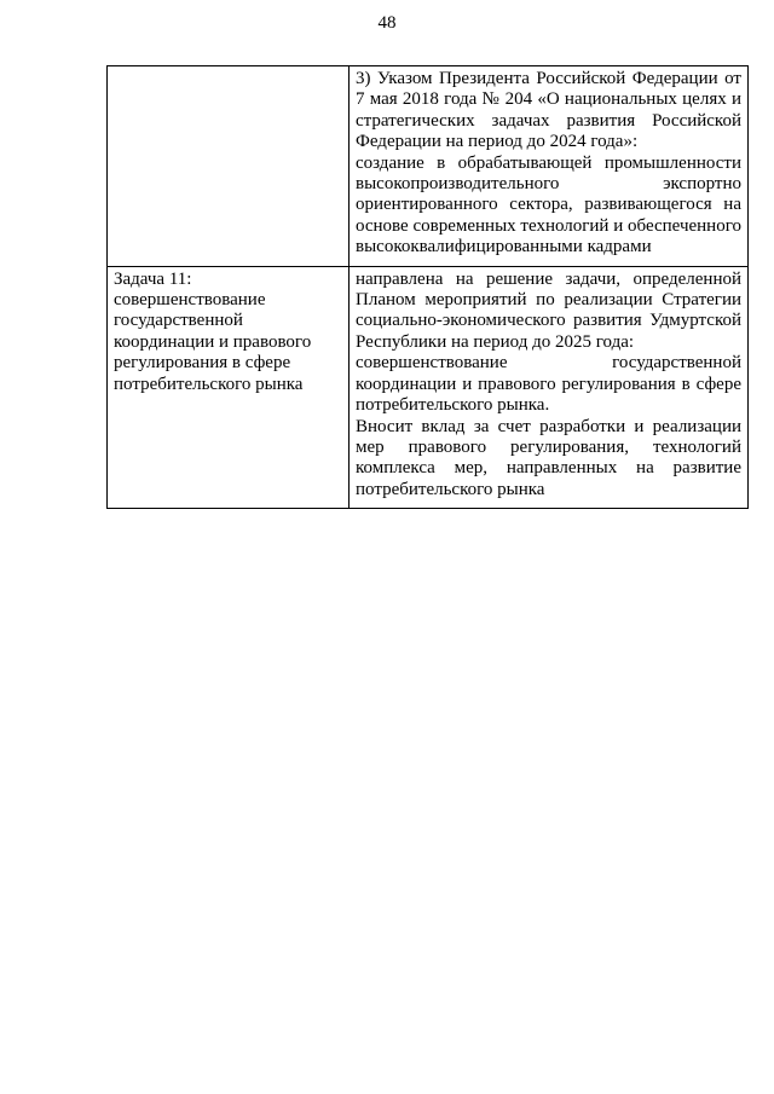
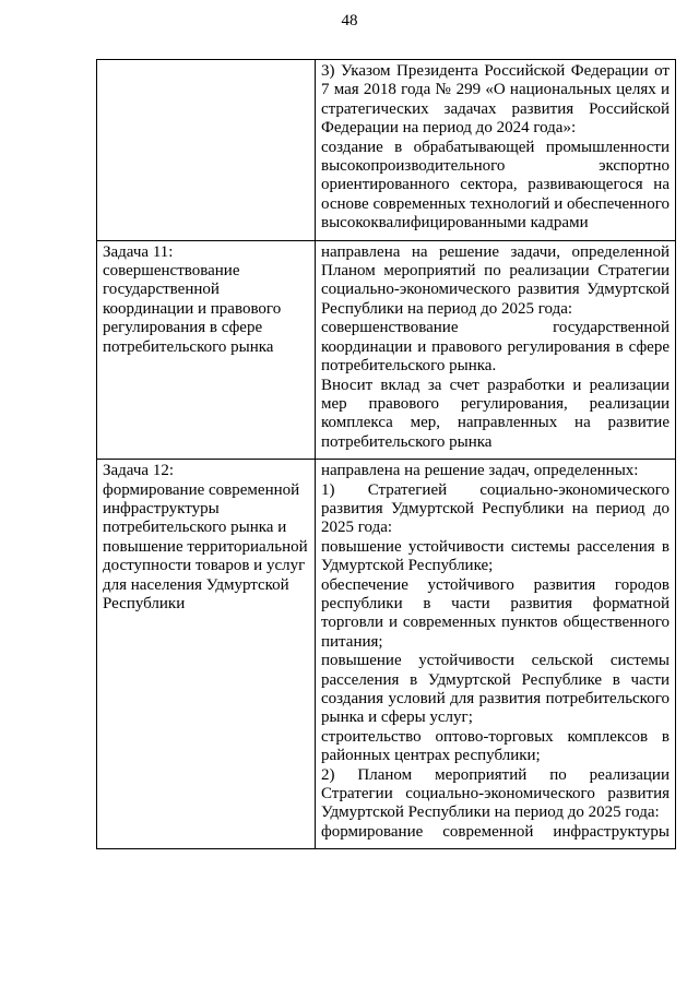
  48
- 	3) Указом Президента Российской Федерации от 7 мая 2018 года № 204 «О национальных целях и стратегических задачах развития Российской Федерации на период до 2024 года»: создание в обрабатывающей промышленности высокопроизводительного экспортно ориентированного сектора, развивающегося на основе современных технологий и обеспеченного высококвалифицированными кадрами
+ 	3) Указом Президента Российской Федерации от 7 мая 2018 года № 299 «О национальных целях и стратегических задачах развития Российской Федерации на период до 2024 года»: создание в обрабатывающей промышленности высокопроизводительного экспортно ориентированного сектора, развивающегося на основе современных технологий и обеспеченного высококвалифицированными кадрами
- Задача 11: совершенствование государственной координации и правового регулирования в сфере потребительского рынка	направлена на решение задачи, определенной Планом мероприятий по реализации Стратегии социально-экономического развития Удмуртской Республики на период до 2025 года: совершенствование государственной координации и правового регулирования в сфере потребительского рынка. Вносит вклад за счет разработки и реализации мер правового регулирования, технологий комплекса мер, направленных на развитие потребительского рынка
+ Задача 11: совершенствование государственной координации и правового регулирования в сфере потребительского рынка	направлена на решение задачи, определенной Планом мероприятий по реализации Стратегии социально-экономического развития Удмуртской Республики на период до 2025 года: совершенствование государственной координации и правового регулирования в сфере потребительского рынка. Вносит вклад за счет разработки и реализации мер правового регулирования, реализации комплекса мер, направленных на развитие потребительского рынка
+ Задача 12: формирование современной инфраструктуры потребительского рынка и повышение территориальной доступности товаров и услуг для населения Удмуртской Республики	направлена на решение задач, определенных: 1) Стратегией социально-экономического развития Удмуртской Республики на период до 2025 года: повышение устойчивости системы расселения в Удмуртской Республике; обеспечение устойчивого развития городов республики в части развития форматной торговли и современных пунктов общественного питания; повышение устойчивости сельской системы расселения в Удмуртской Республике в части создания условий для развития потребительского рынка и сферы услуг; строительство оптово-торговых комплексов в районных центрах республики; 2) Планом мероприятий по реализации Стратегии социально-экономического развития Удмуртской Республики на период до 2025 года: формирование современной инфраструктуры
